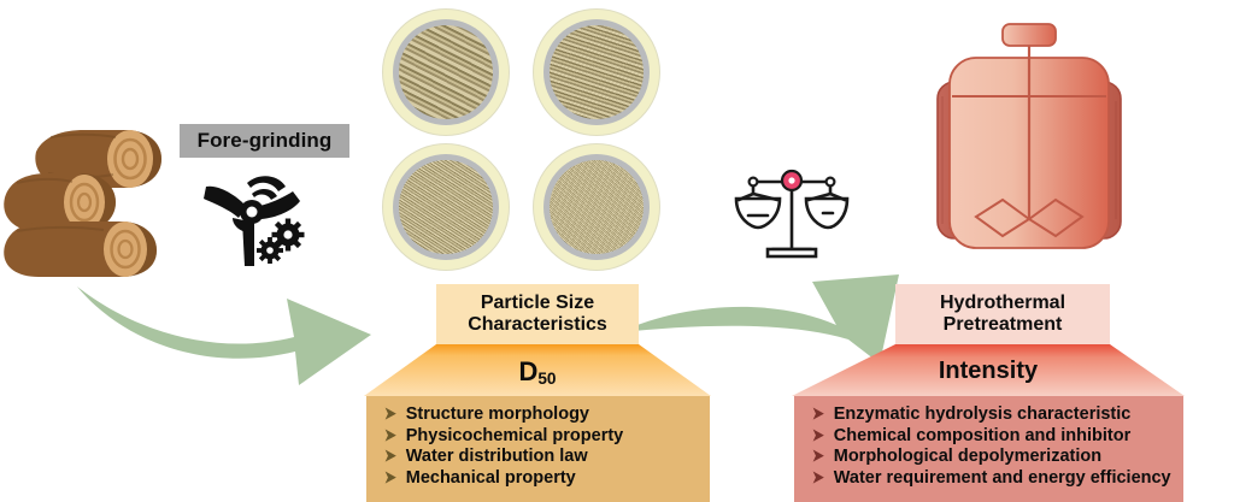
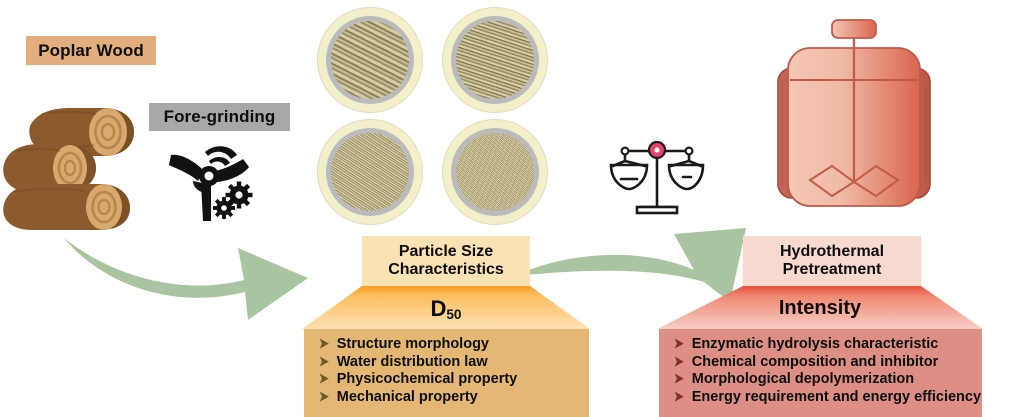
+ Poplar Wood
  Fore-grinding
  Particle Size
  Characteristics
  D50
  ➤
  Structure morphology
  ➤
- Physicochemical property
+ Water distribution law
  ➤
- Water distribution law
+ Physicochemical property
  ➤
  Mechanical property
  Hydrothermal
  Pretreatment
  Intensity
  ➤
  Enzymatic hydrolysis characteristic
  ➤
  Chemical composition and inhibitor
  ➤
  Morphological depolymerization
  ➤
- Water requirement and energy efficiency
+ Energy requirement and energy efficiency
